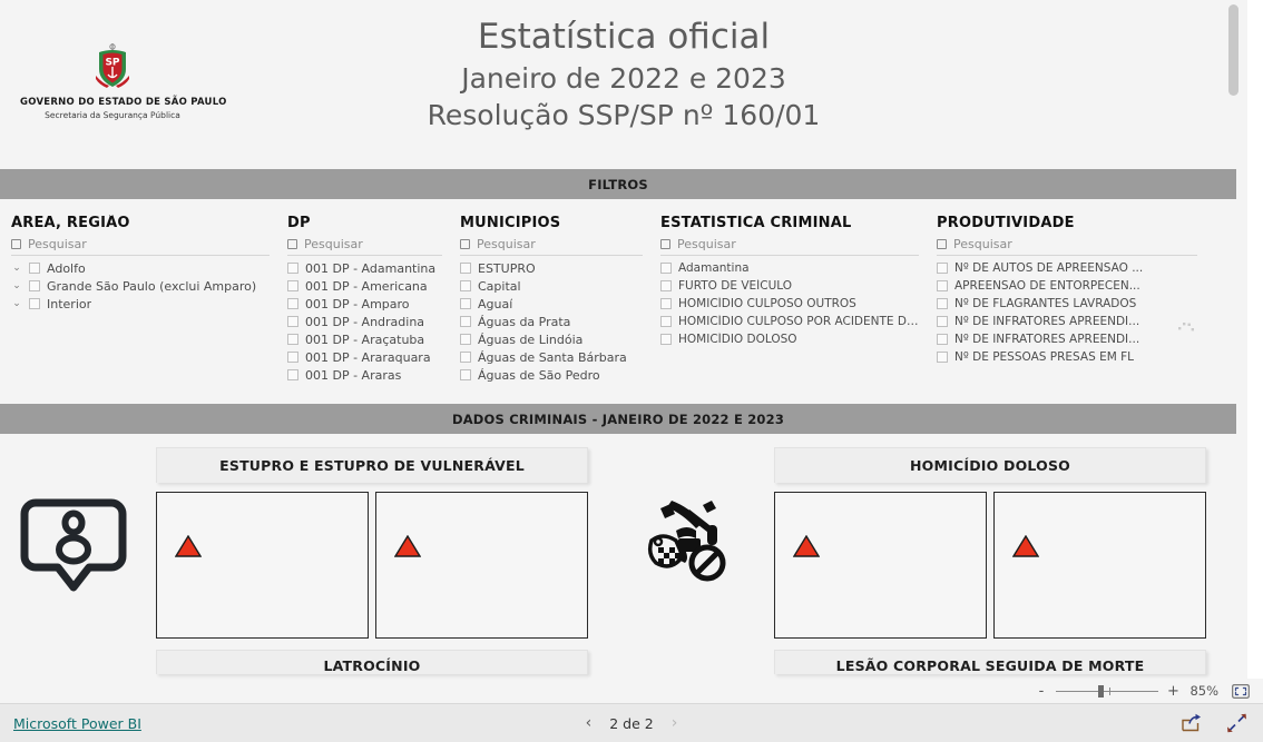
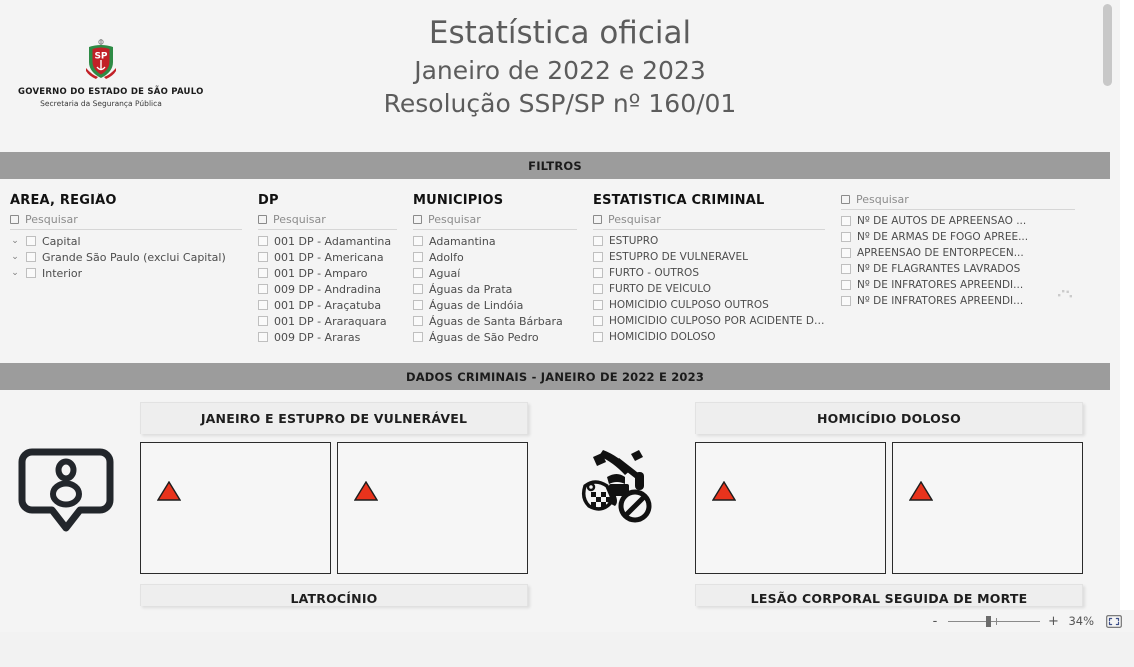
  SP
  GOVERNO DO ESTADO DE SÃO PAULO
  Secretaria da Segurança Pública
  Estatística oficial
  Janeiro de 2022 e 2023
  Resolução SSP/SP nº 160/01
  FILTROS
  ÁREA, REGIÃO
  Pesquisar
  ⌄
- Adolfo
+ Capital
  ⌄
- Grande São Paulo (exclui Amparo)
+ Grande São Paulo (exclui Capital)
  ⌄
  Interior
  DP
  Pesquisar
  001 DP - Adamantina
  001 DP - Americana
  001 DP - Amparo
- 001 DP - Andradina
+ 009 DP - Andradina
  001 DP - Araçatuba
  001 DP - Araraquara
- 001 DP - Araras
+ 009 DP - Araras
  MUNICÍPIOS
  Pesquisar
- ESTUPRO
+ Adamantina
- Capital
+ Adolfo
  Aguaí
  Águas da Prata
  Águas de Lindóia
  Águas de Santa Bárbara
  Águas de São Pedro
  ESTATÍSTICA CRIMINAL
  Pesquisar
- Adamantina
+ ESTUPRO
+ ESTUPRO DE VULNERÁVEL
+ FURTO - OUTROS
  FURTO DE VEÍCULO
  HOMICÍDIO CULPOSO OUTROS
  HOMICÍDIO CULPOSO POR ACIDENTE DE
  HOMICÍDIO DOLOSO
- PRODUTIVIDADE
  Pesquisar
  Nº DE AUTOS DE APREENSÃO ...
+ Nº DE ARMAS DE FOGO APREE...
  APREENSÃO DE ENTORPECEN...
  Nº DE FLAGRANTES LAVRADOS
  Nº DE INFRATORES APREENDI...
  Nº DE INFRATORES APREENDI...
- Nº DE PESSOAS PRESAS EM FL
  DADOS CRIMINAIS - JANEIRO DE 2022 E 2023
- ESTUPRO E ESTUPRO DE VULNERÁVEL
+ JANEIRO E ESTUPRO DE VULNERÁVEL
  LATROCÍNIO
  HOMICÍDIO DOLOSO
  LESÃO CORPORAL SEGUIDA DE MORTE
  -
  +
- 85%
+ 34%
- Microsoft Power BI
- ‹
- 2 de 2
- ›
